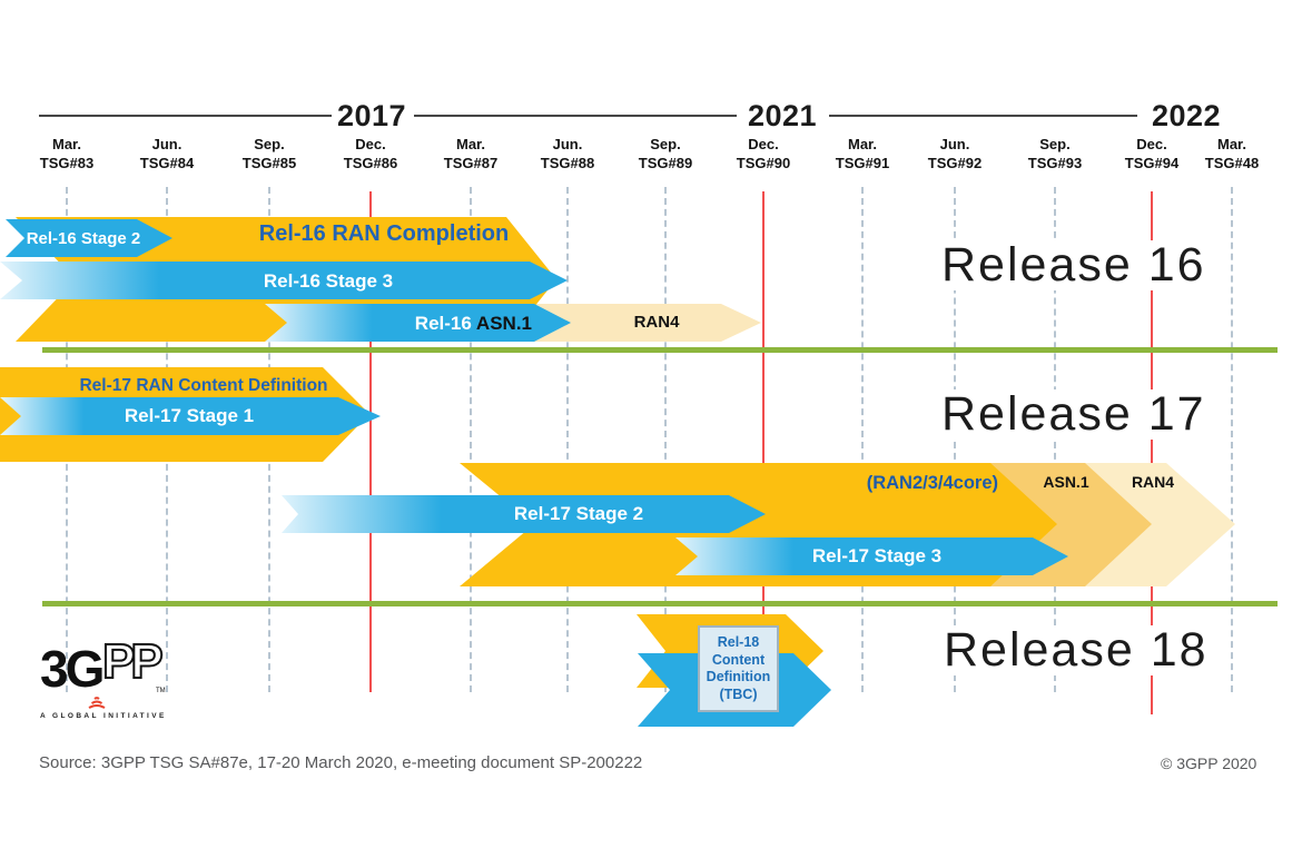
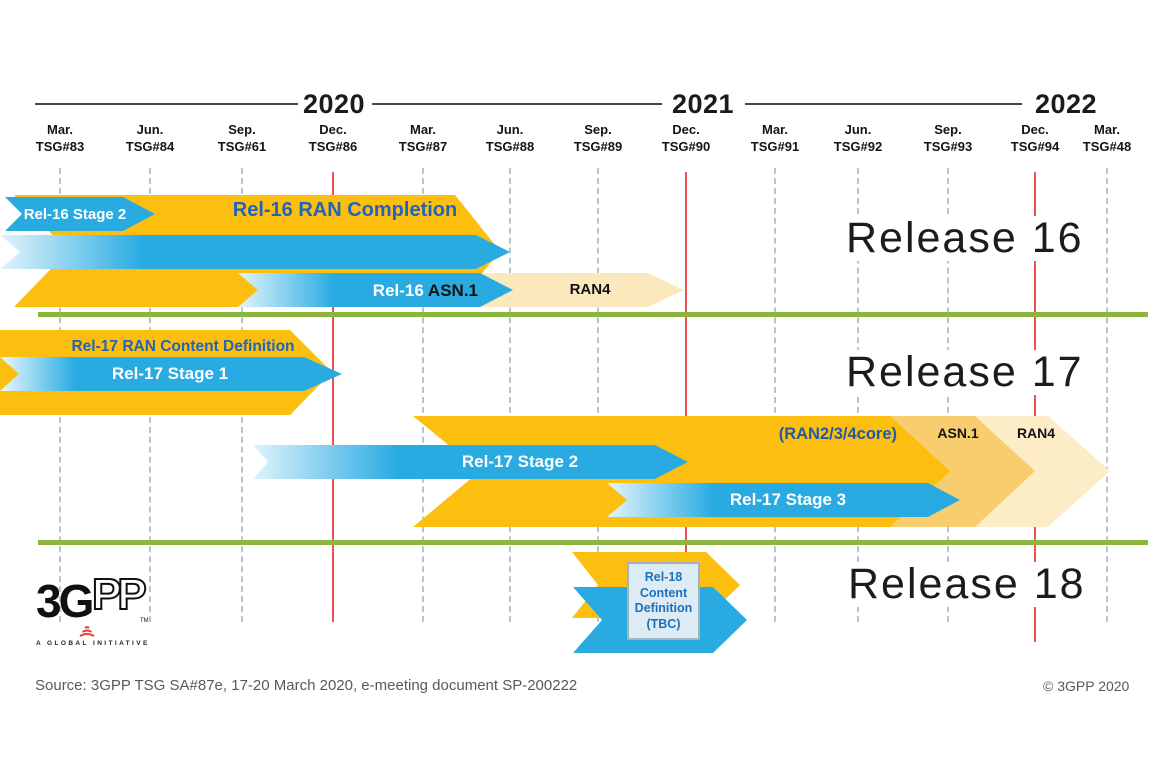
- 2017
+ 2020
  2021
  2022
  Mar.
  TSG#83
  Jun.
  TSG#84
  Sep.
- TSG#85
+ TSG#61
  Dec.
  TSG#86
  Mar.
  TSG#87
  Jun.
  TSG#88
  Sep.
  TSG#89
  Dec.
  TSG#90
  Mar.
  TSG#91
  Jun.
  TSG#92
  Sep.
  TSG#93
  Dec.
  TSG#94
  Mar.
  TSG#48
  Rel-18
  Content
  Definition
  (TBC)
  Rel-16 RAN Completion
  Rel-16 Stage 2
- Rel-16 Stage 3
  Rel-16 ASN.1
  RAN4
  Rel-17 RAN Content Definition
  Rel-17 Stage 1
  Rel-17 Stage 2
  (RAN2/3/4core)
  Rel-17 Stage 3
  ASN.1
  RAN4
  Release 16
  Release 17
  Release 18
  3G
  PP
  Source: 3GPP TSG SA#87e, 17-20 March 2020, e-meeting document SP-200222
  © 3GPP 2020
